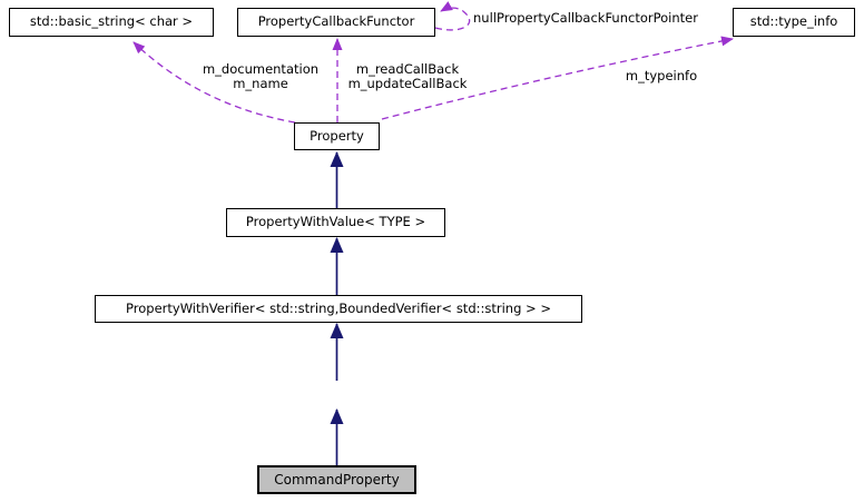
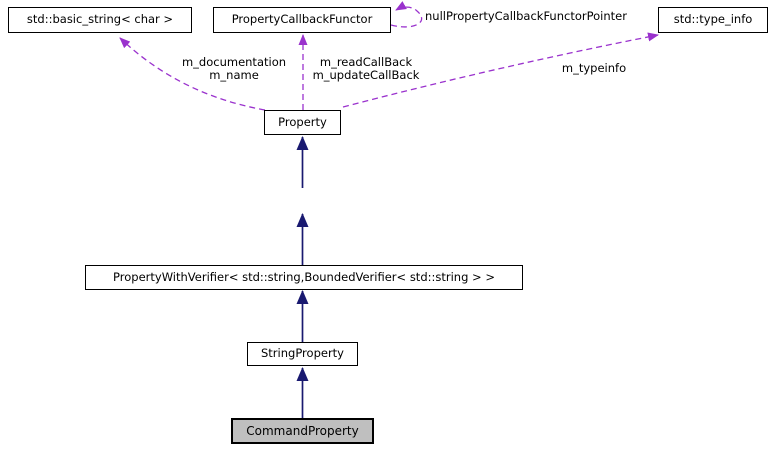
  std::basic_string< char >
  PropertyCallbackFunctor
  std::type_info
  Property
- PropertyWithValue< TYPE >
  PropertyWithVerifier< std::string,BoundedVerifier< std::string > >
+ StringProperty
  CommandProperty
  m_documentation
  m_name
  m_readCallBack
  m_updateCallBack
  m_typeinfo
  nullPropertyCallbackFunctorPointer
